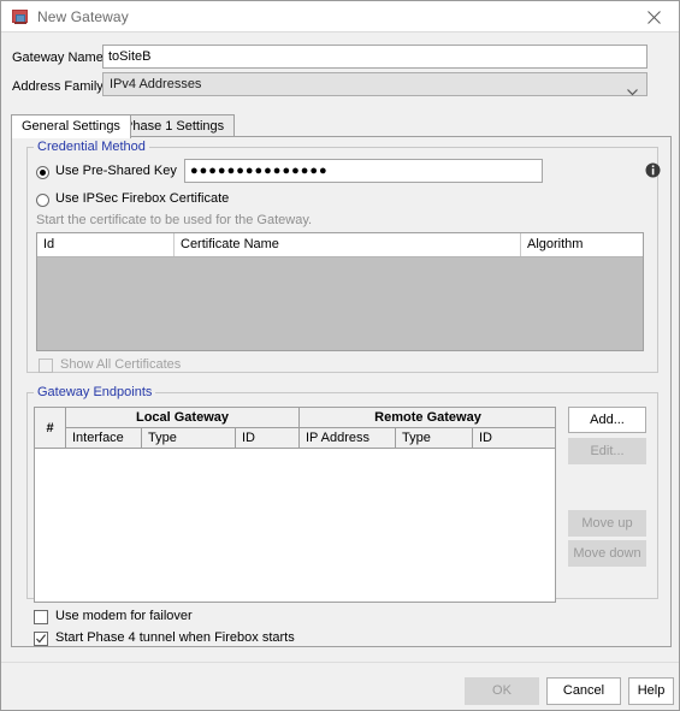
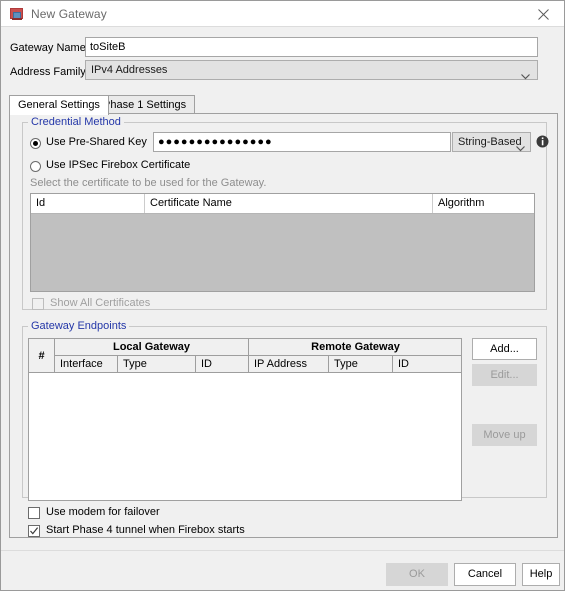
  New Gateway
  Gateway Name
  toSiteB
  Address Family
  IPv4 Addresses
  General Settings
  hase 1 Settings
  Credential Method
  Use Pre-Shared Key
  ●●●●●●●●●●●●●●●
+ String-Based
  Use IPSec Firebox Certificate
- Start the certificate to be used for the Gateway.
+ Select the certificate to be used for the Gateway.
  Id
  Certificate Name
  Algorithm
  Show All Certificates
  Gateway Endpoints
  #
  Local Gateway
  Remote Gateway
  Interface
  Type
  ID
  IP Address
  Type
  ID
  Add...
  Edit...
  Move up
- Move down
  Use modem for failover
  Start Phase 4 tunnel when Firebox starts
  OK
  Cancel
  Help
